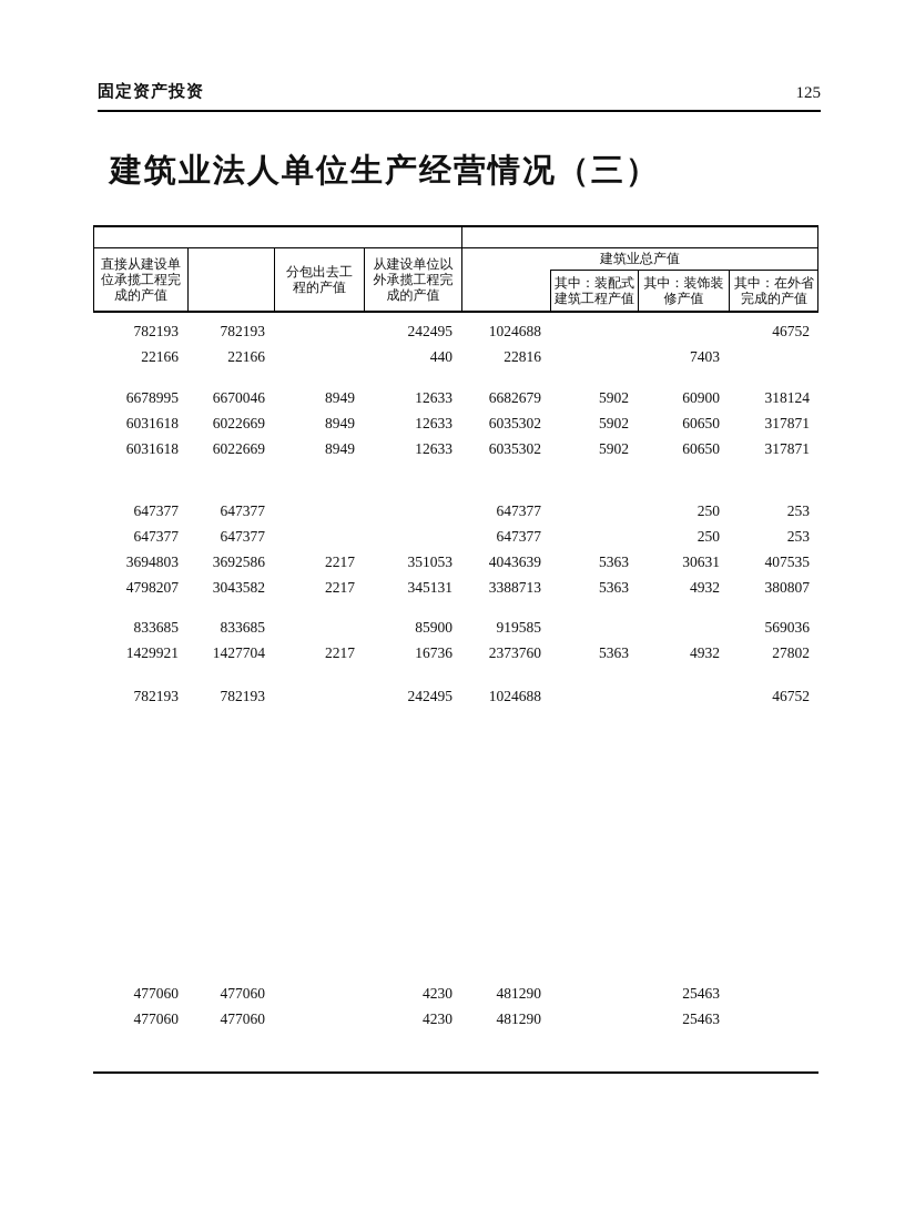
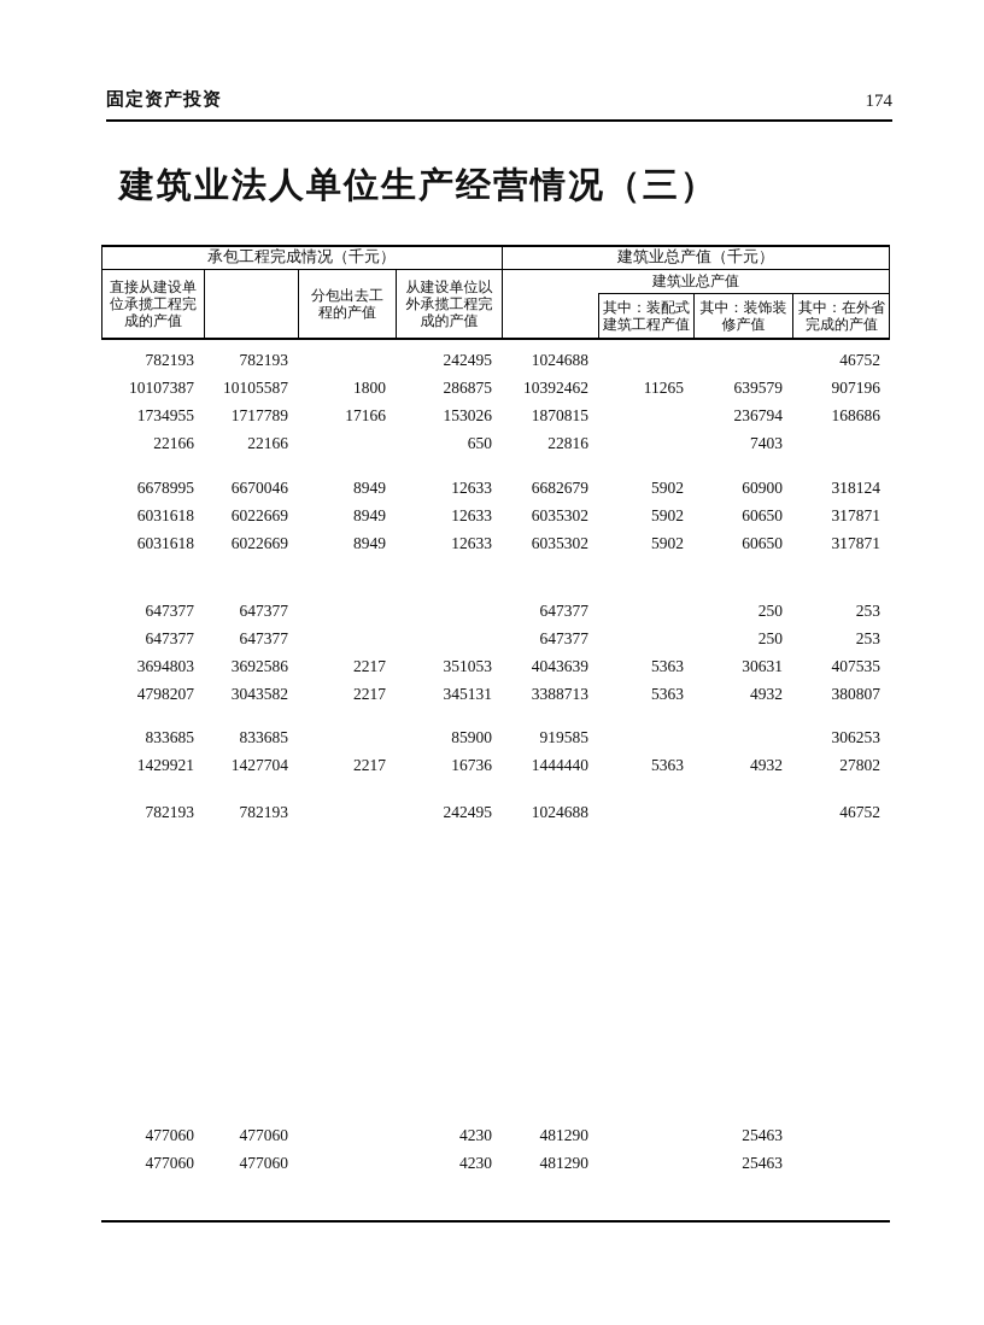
  固定资产投资
- 125
+ 174
  建筑业法人单位生产经营情况（三）
+ 承包工程完成情况（千元）
+ 建筑业总产值（千元）
  直接从建设单
  位承揽工程完
  成的产值
  分包出去工
  程的产值
  从建设单位以
  外承揽工程完
  成的产值
  建筑业总产值
  其中：装配式
  建筑工程产值
  其中：装饰装
  修产值
  其中：在外省
  完成的产值
  782193
  782193
  242495
  1024688
  46752
+ 10107387
+ 10105587
+ 1800
+ 286875
+ 10392462
+ 11265
+ 639579
+ 907196
+ 1734955
+ 1717789
+ 17166
+ 153026
+ 1870815
+ 236794
+ 168686
  22166
  22166
- 440
+ 650
  22816
  7403
  6678995
  6670046
  8949
  12633
  6682679
  5902
  60900
  318124
  6031618
  6022669
  8949
  12633
  6035302
  5902
  60650
  317871
  6031618
  6022669
  8949
  12633
  6035302
  5902
  60650
  317871
  647377
  647377
  647377
  250
  253
  647377
  647377
  647377
  250
  253
  3694803
  3692586
  2217
  351053
  4043639
  5363
  30631
  407535
  4798207
  3043582
  2217
  345131
  3388713
  5363
  4932
  380807
  833685
  833685
  85900
  919585
- 569036
+ 306253
  1429921
  1427704
  2217
  16736
- 2373760
+ 1444440
  5363
  4932
  27802
  782193
  782193
  242495
  1024688
  46752
  477060
  477060
  4230
  481290
  25463
  477060
  477060
  4230
  481290
  25463
